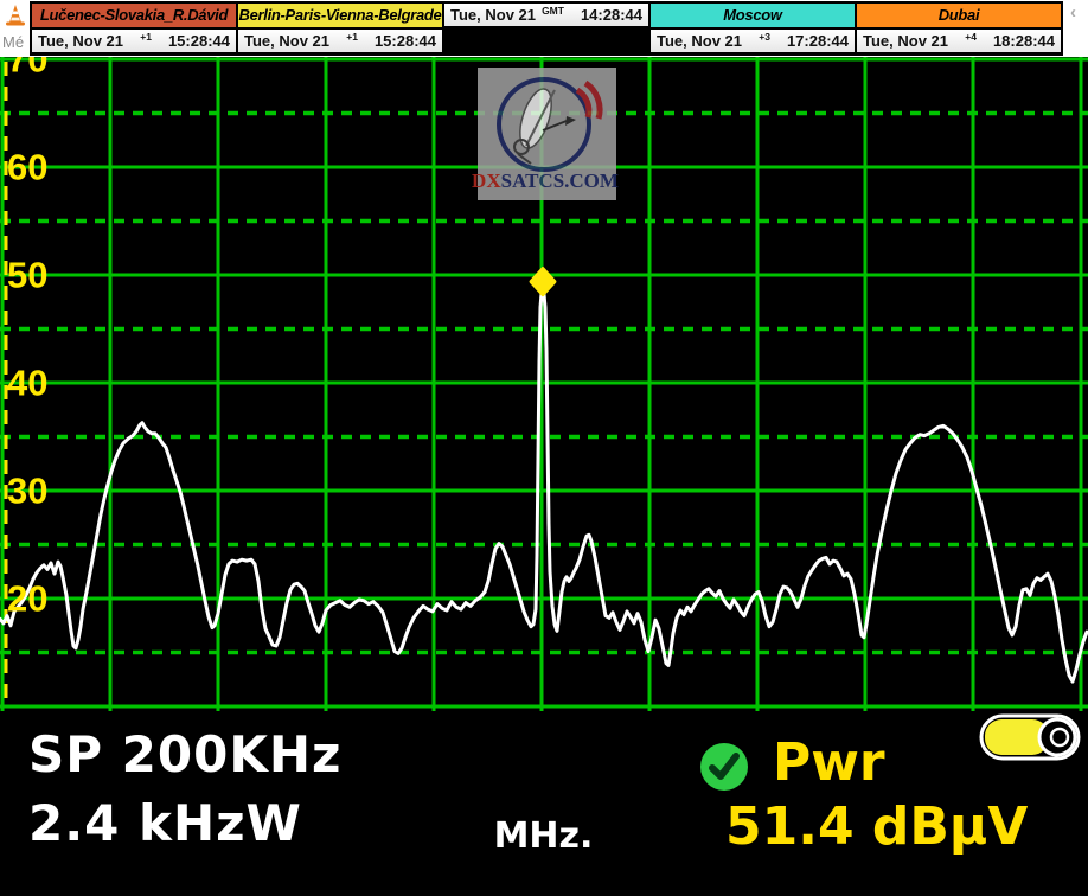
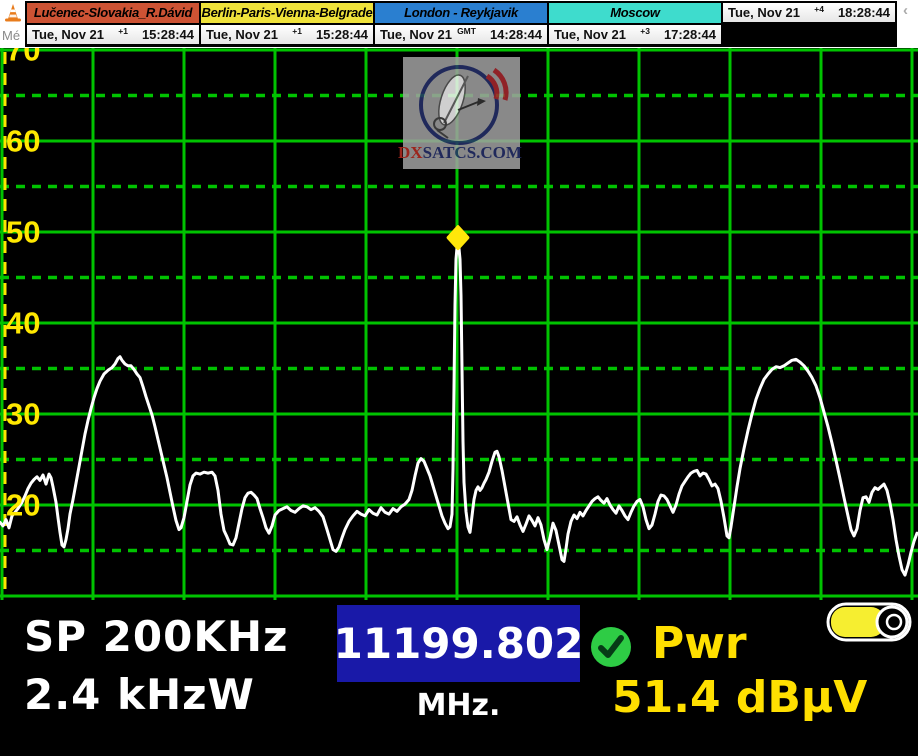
  Mé
  Lučenec-Slovakia_R.Dávid
  Tue, Nov 21
  +1
  15:28:44
  Berlin-Paris-Vienna-Belgrade
  Tue, Nov 21
  +1
  15:28:44
+ London - Reykjavik
  Tue, Nov 21
  GMT
  14:28:44
  Moscow
  Tue, Nov 21
  +3
  17:28:44
- Dubai
  Tue, Nov 21
  +4
  18:28:44
  ‹
  DXSATCS.COM
  70
  60
  50
  40
  30
  20
  SP 200KHz
  2.4 kHzW
+ 11199.802
  MHz.
  Pwr
  51.4 dBµV
